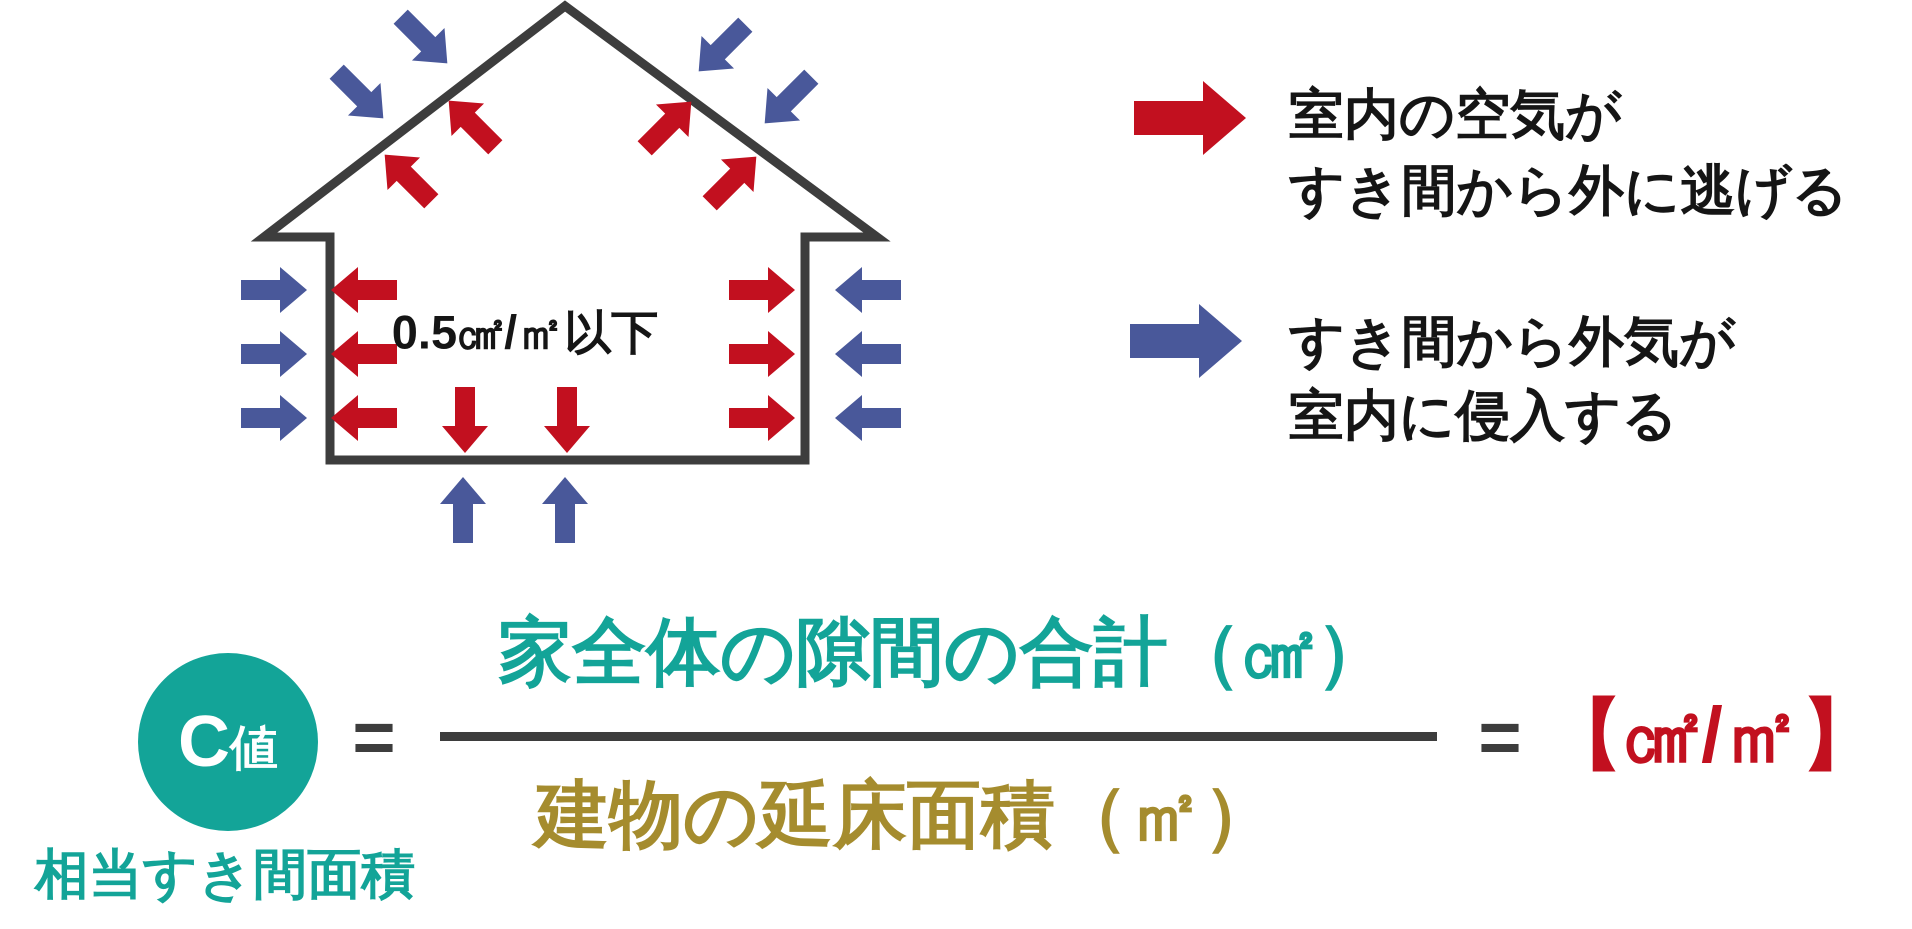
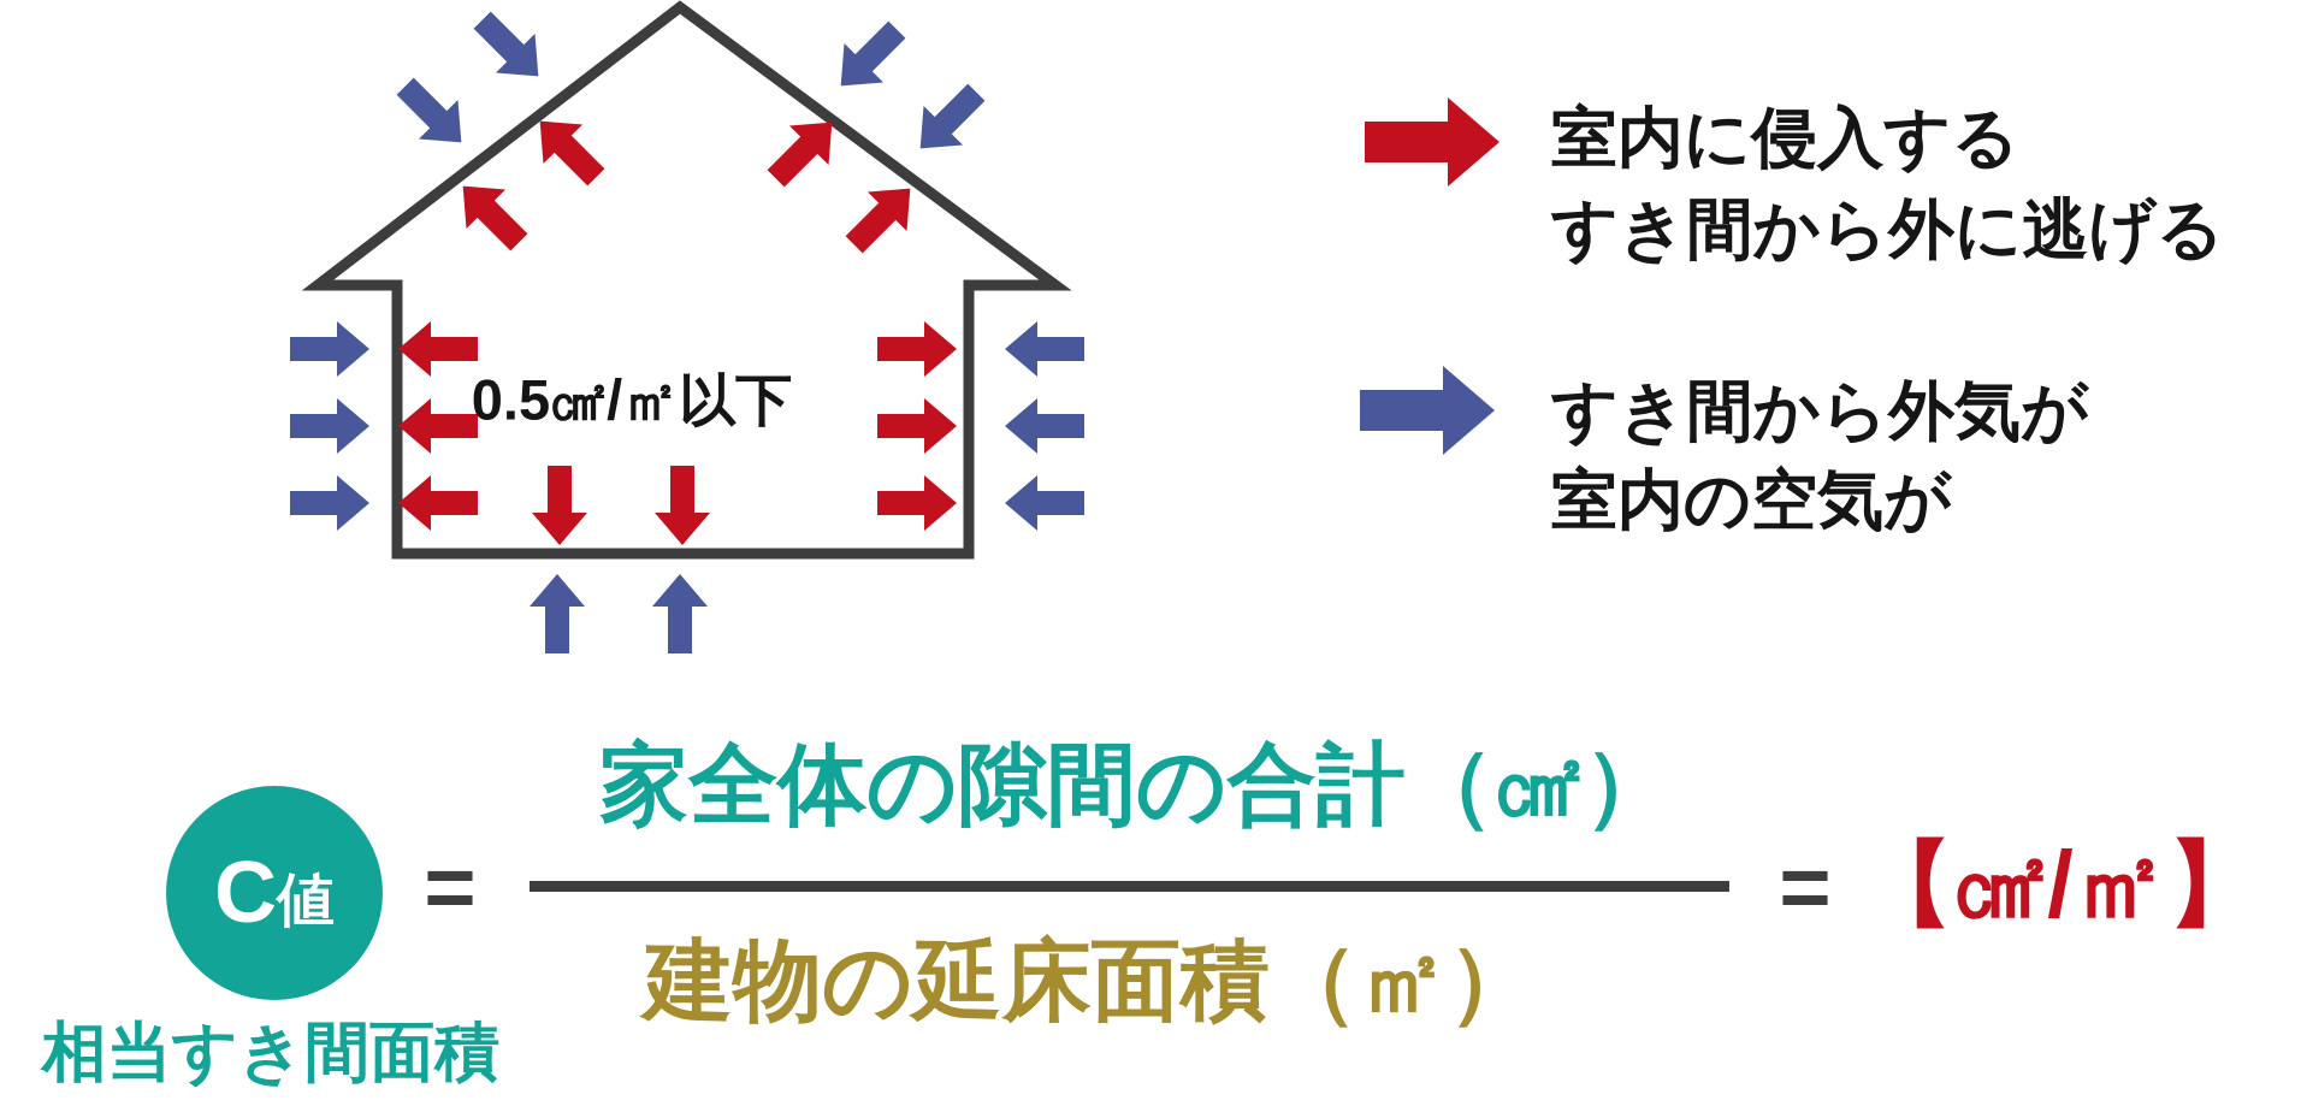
  0.5㎠/㎡以下
- 室内の空気が
+ 室内に侵入する
  すき間から外に逃げる
  すき間から外気が
- 室内に侵入する
+ 室内の空気が
  C
  値
  相当すき間面積
  =
  家全体の隙間の合計（㎠）
  建物の延床面積（㎡）
  =
  【㎠/㎡】
